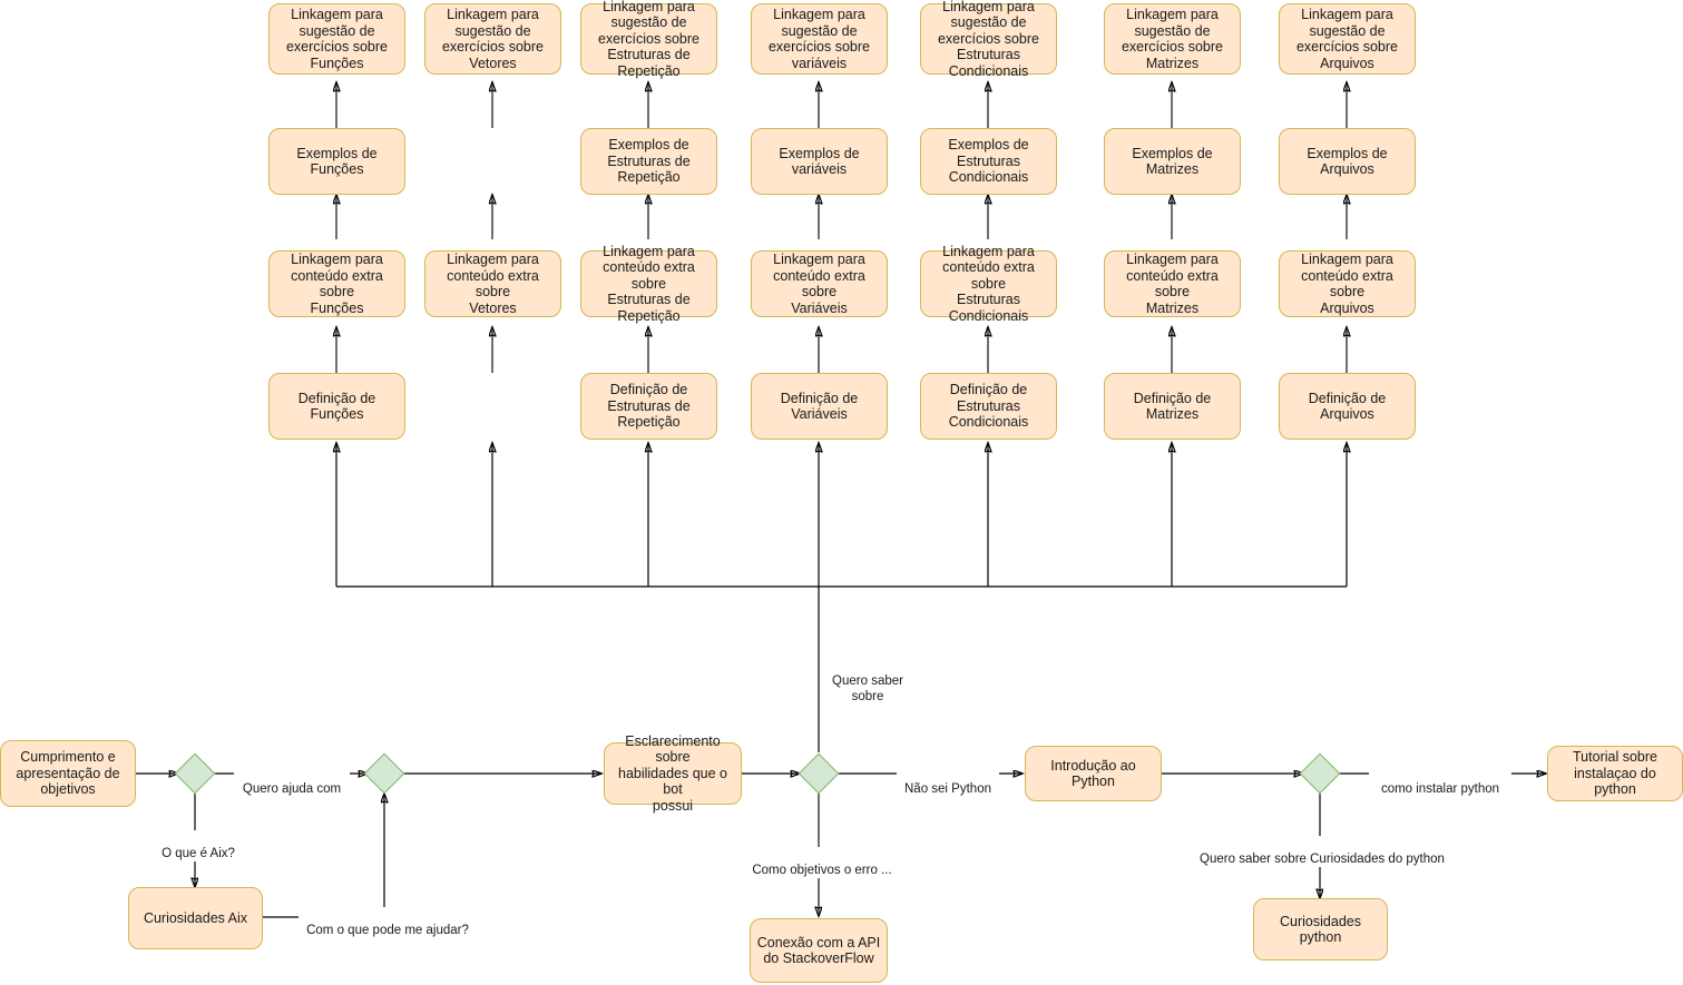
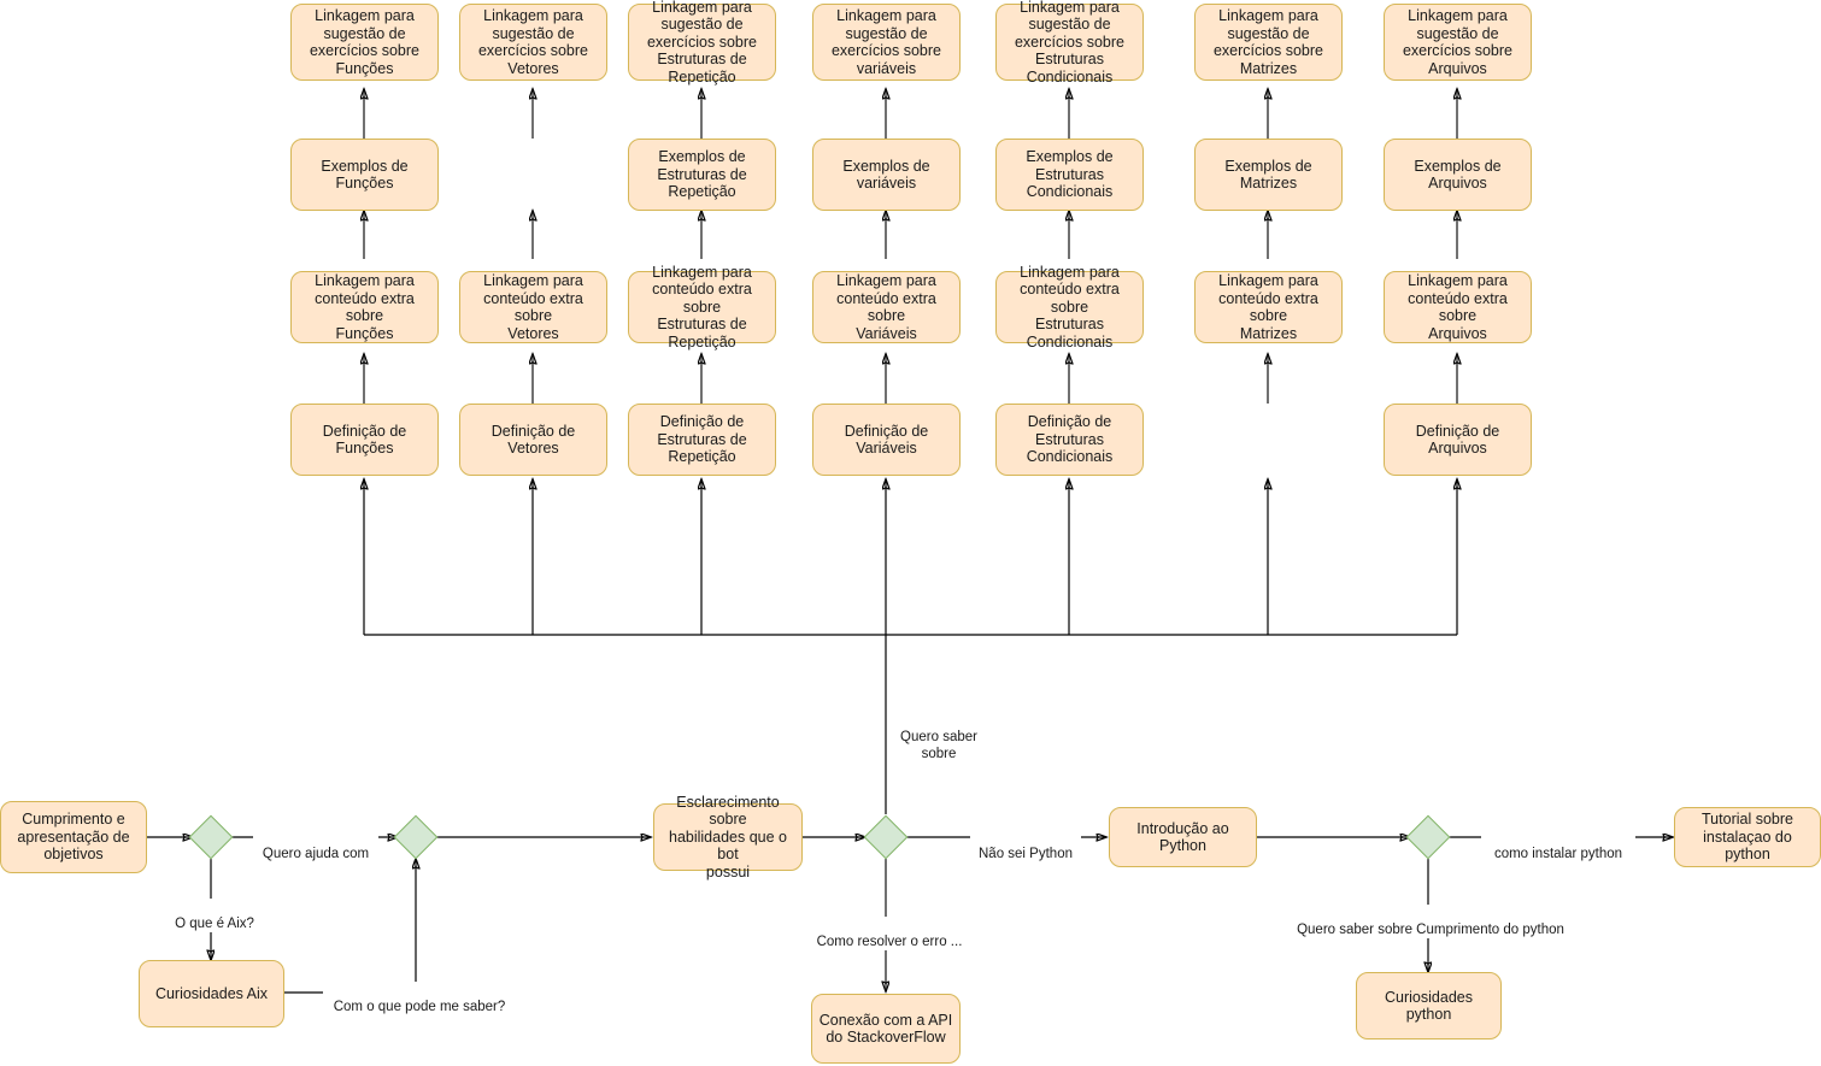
  Linkagem para
  sugestão de
  exercícios sobre
  Funções
  Linkagem para
  sugestão de
  exercícios sobre
  Vetores
  Linkagem para
  sugestão de
  exercícios sobre
  Estruturas de
  Repetição
  Linkagem para
  sugestão de
  exercícios sobre
  variáveis
  Linkagem para
  sugestão de
  exercícios sobre
  Estruturas
  Condicionais
  Linkagem para
  sugestão de
  exercícios sobre
  Matrizes
  Linkagem para
  sugestão de
  exercícios sobre
  Arquivos
  Exemplos de
  Funções
  Exemplos de
  Estruturas de
  Repetição
  Exemplos de
  variáveis
  Exemplos de
  Estruturas
  Condicionais
  Exemplos de
  Matrizes
  Exemplos de
  Arquivos
  Linkagem para
  conteúdo extra sobre
  Funções
  Linkagem para
  conteúdo extra sobre
  Vetores
  Linkagem para
  conteúdo extra sobre
  Estruturas de
  Repetição
  Linkagem para
  conteúdo extra sobre
  Variáveis
  Linkagem para
  conteúdo extra sobre
  Estruturas
  Condicionais
  Linkagem para
  conteúdo extra sobre
  Matrizes
  Linkagem para
  conteúdo extra sobre
  Arquivos
  Definição de
  Funções
+ Definição de Vetores
  Definição de
  Estruturas de
  Repetição
  Definição de
  Variáveis
  Definição de
  Estruturas
  Condicionais
- Definição de Matrizes
  Definição de
  Arquivos
  Cumprimento e
  apresentação de
  objetivos
  Curiosidades Aix
  Esclarecimento sobre
  habilidades que o bot
  possui
  Conexão com a API
  do StackoverFlow
  Introdução ao Python
  Curiosidades python
  Tutorial sobre
  instalaçao do python
  Quero ajuda com
  O que é Aix?
- Com o que pode me ajudar?
+ Com o que pode me saber?
  Quero saber
  sobre
- Como objetivos o erro ...
+ Como resolver o erro ...
  Não sei Python
- Quero saber sobre Curiosidades do python
+ Quero saber sobre Cumprimento do python
  como instalar python
